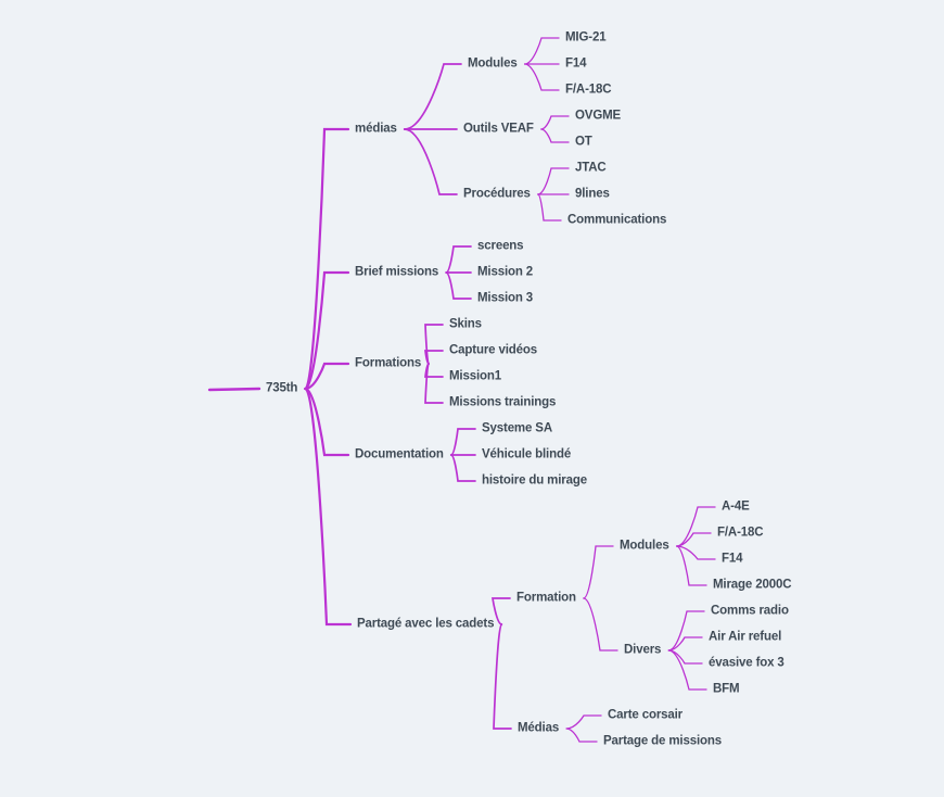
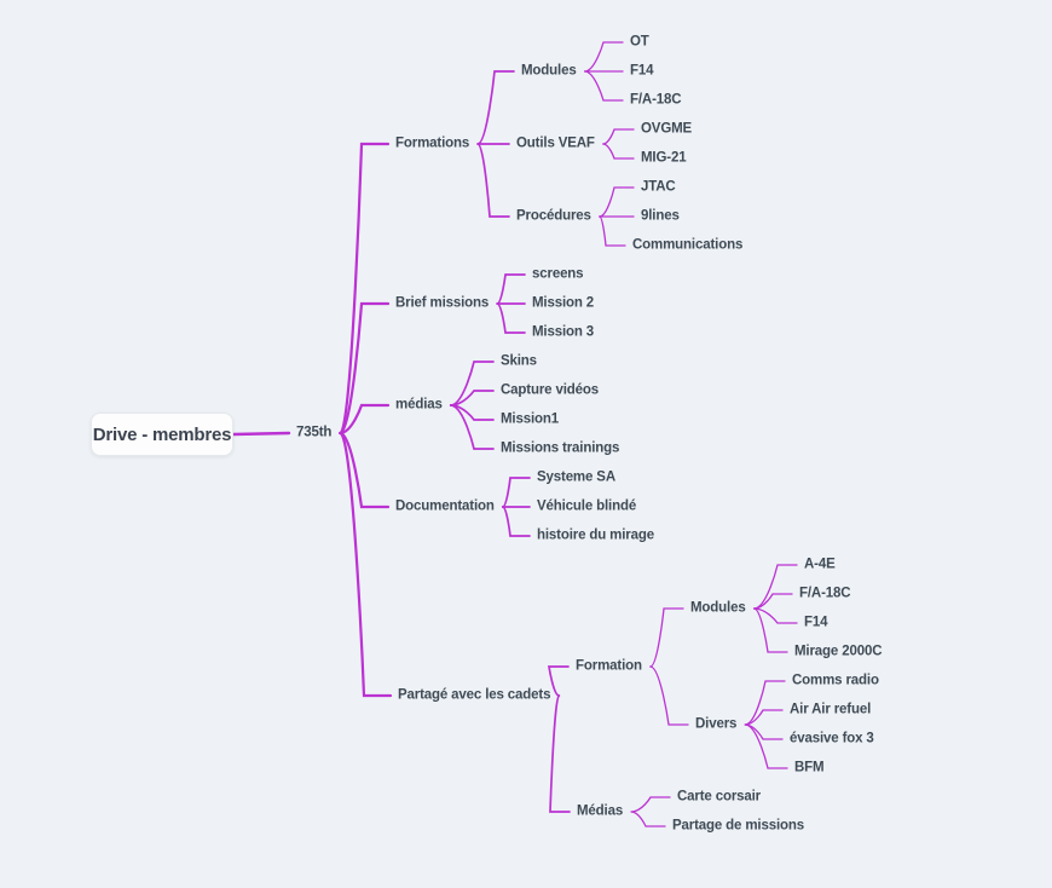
+ Drive - membres
  735th
- médias
+ Formations
  Modules
- MIG-21
+ OT
  F14
  F/A-18C
  Outils VEAF
  OVGME
- OT
+ MIG-21
  Procédures
  JTAC
  9lines
  Communications
  Brief missions
  screens
  Mission 2
  Mission 3
- Formations
+ médias
  Skins
  Capture vidéos
  Mission1
  Missions trainings
  Documentation
  Systeme SA
  Véhicule blindé
  histoire du mirage
  Partagé avec les cadets
  Formation
  Modules
  A-4E
  F/A-18C
  F14
  Mirage 2000C
  Divers
  Comms radio
  Air Air refuel
  évasive fox 3
  BFM
  Médias
  Carte corsair
  Partage de missions
